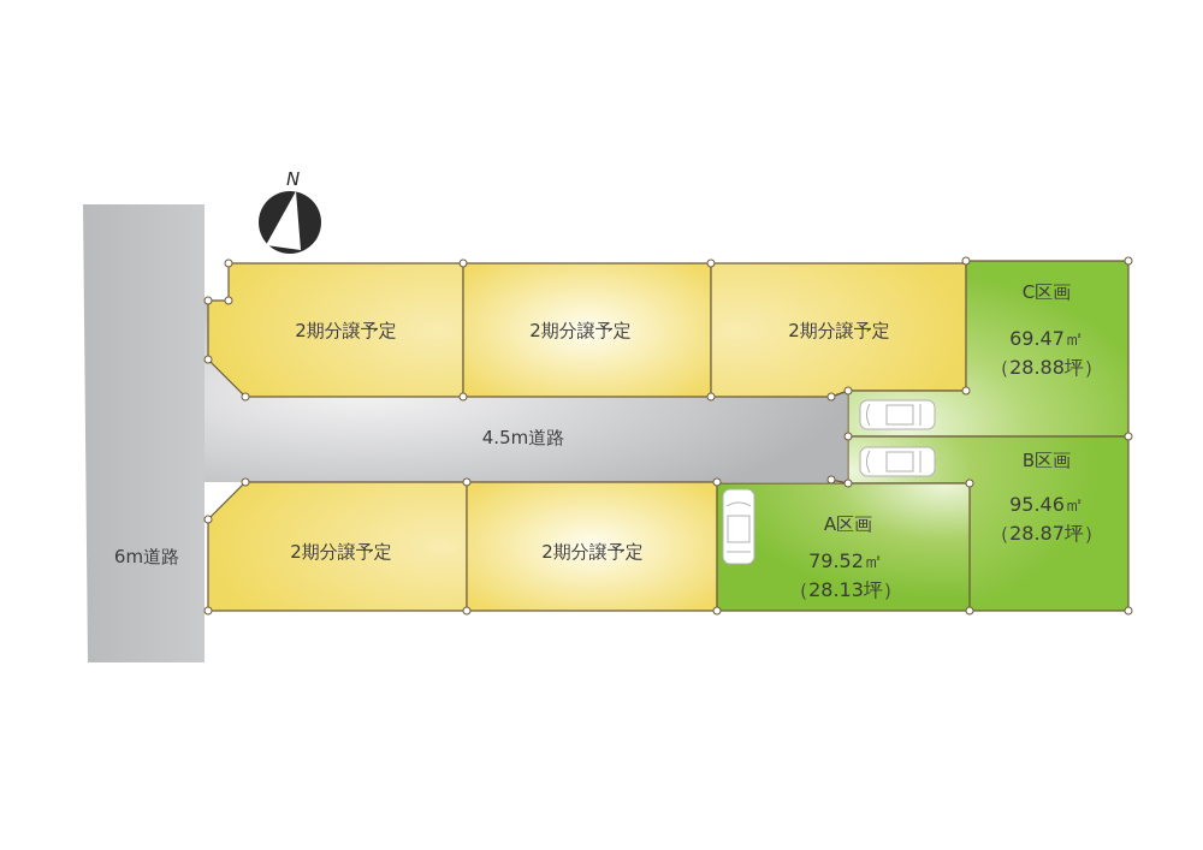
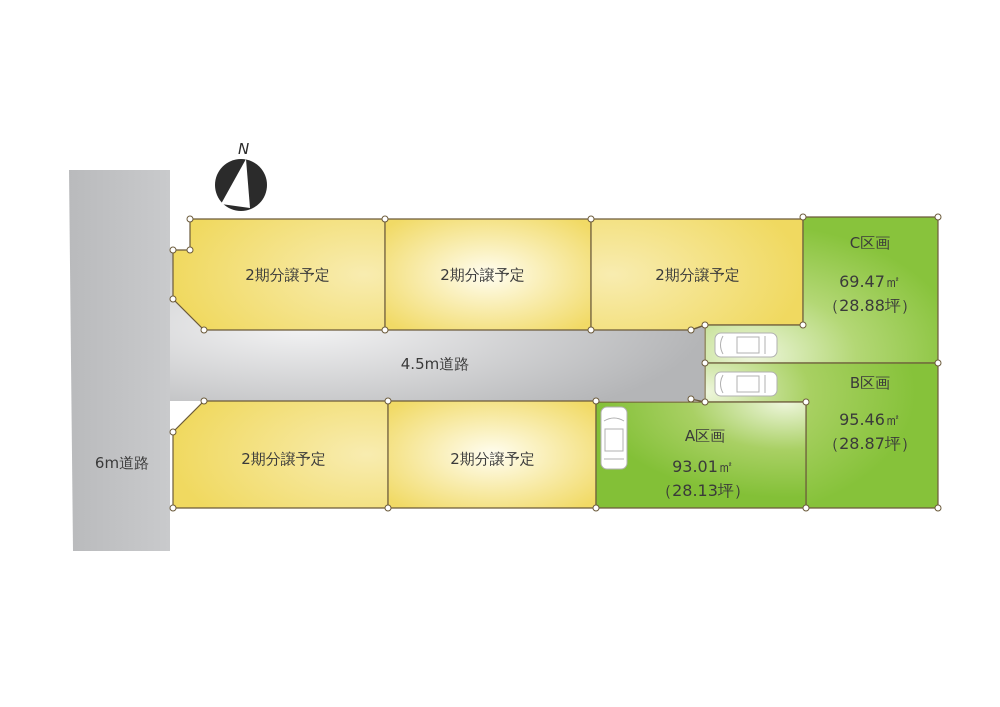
  N
  6m道路
  4.5m道路
  2期分譲予定
  2期分譲予定
  2期分譲予定
  2期分譲予定
  2期分譲予定
  C区画
  69.47㎡
  （28.88坪）
  B区画
  95.46㎡
  （28.87坪）
  A区画
- 79.52㎡
+ 93.01㎡
  （28.13坪）
